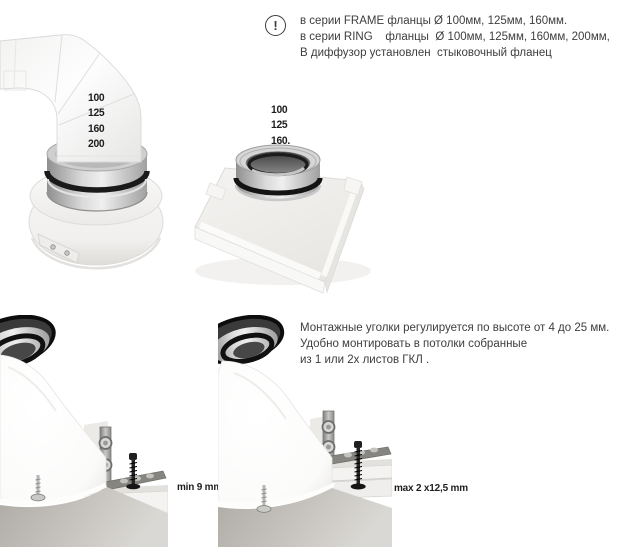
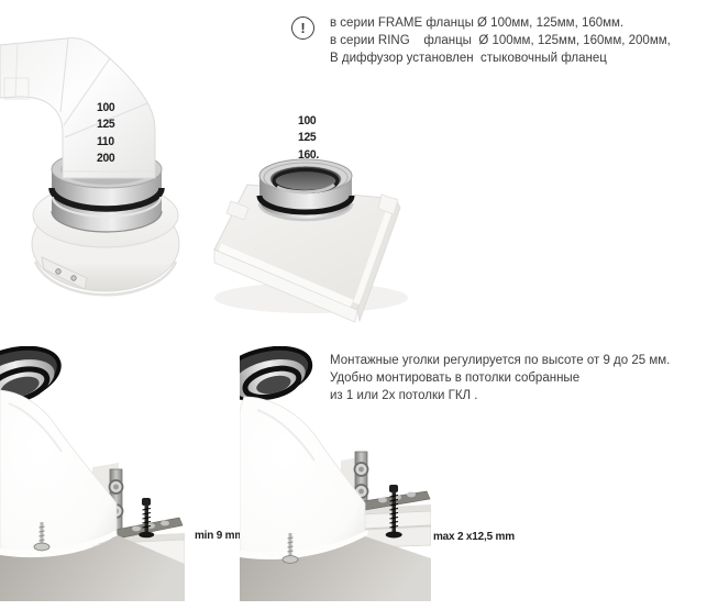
  !
  в серии FRAME фланцы Ø 100мм, 125мм, 160мм.
  в серии RING фланцы Ø 100мм, 125мм, 160мм, 200мм,
  В диффузор установлен стыковочный фланец
  100
  125
- 160
+ 110
  200
  100
  125
  160.
- Монтажные уголки регулируется по высоте от 4 до 25 мм.
+ Монтажные уголки регулируется по высоте от 9 до 25 мм.
  Удобно монтировать в потолки собранные
- из 1 или 2х листов ГКЛ .
+ из 1 или 2х потолки ГКЛ .
  min 9 m
  max 2 x12,5 mm
